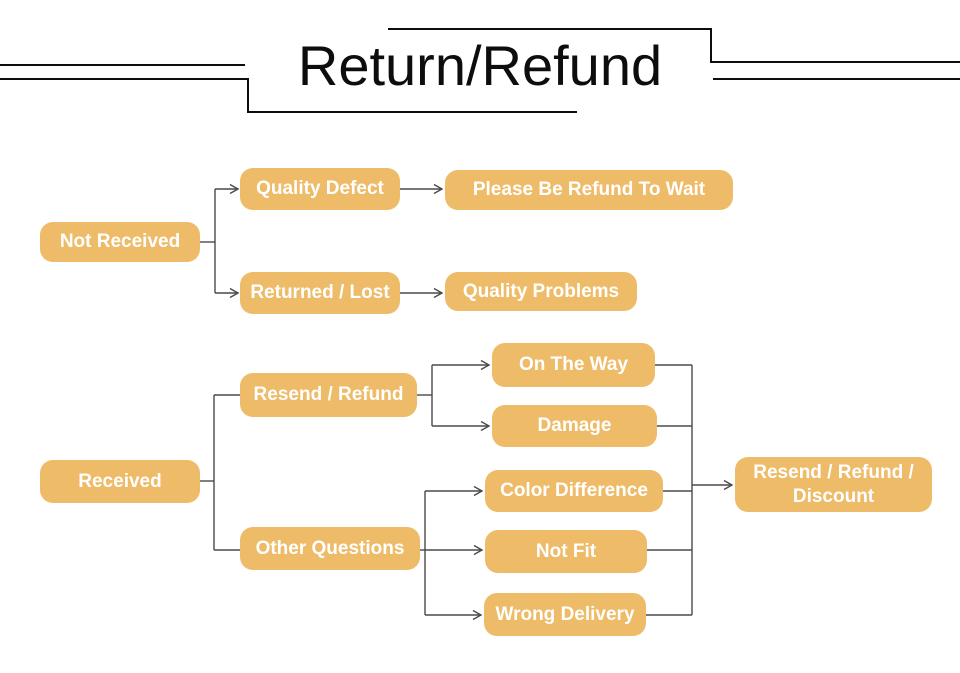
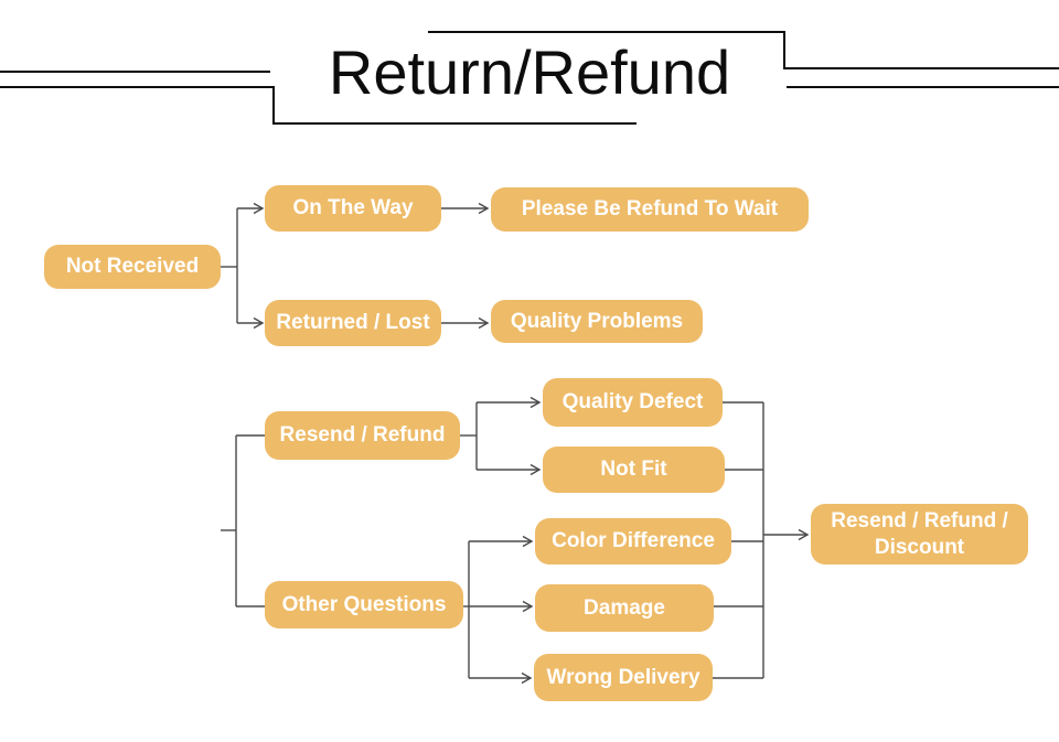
  Return/Refund
  Not Received
- Quality Defect
+ On The Way
  Please Be Refund To Wait
  Returned / Lost
  Quality Problems
- Received
  Resend / Refund
  Other Questions
- On The Way
+ Quality Defect
- Damage
+ Not Fit
  Color Difference
- Not Fit
+ Damage
  Wrong Delivery
  Resend / Refund /
  Discount
